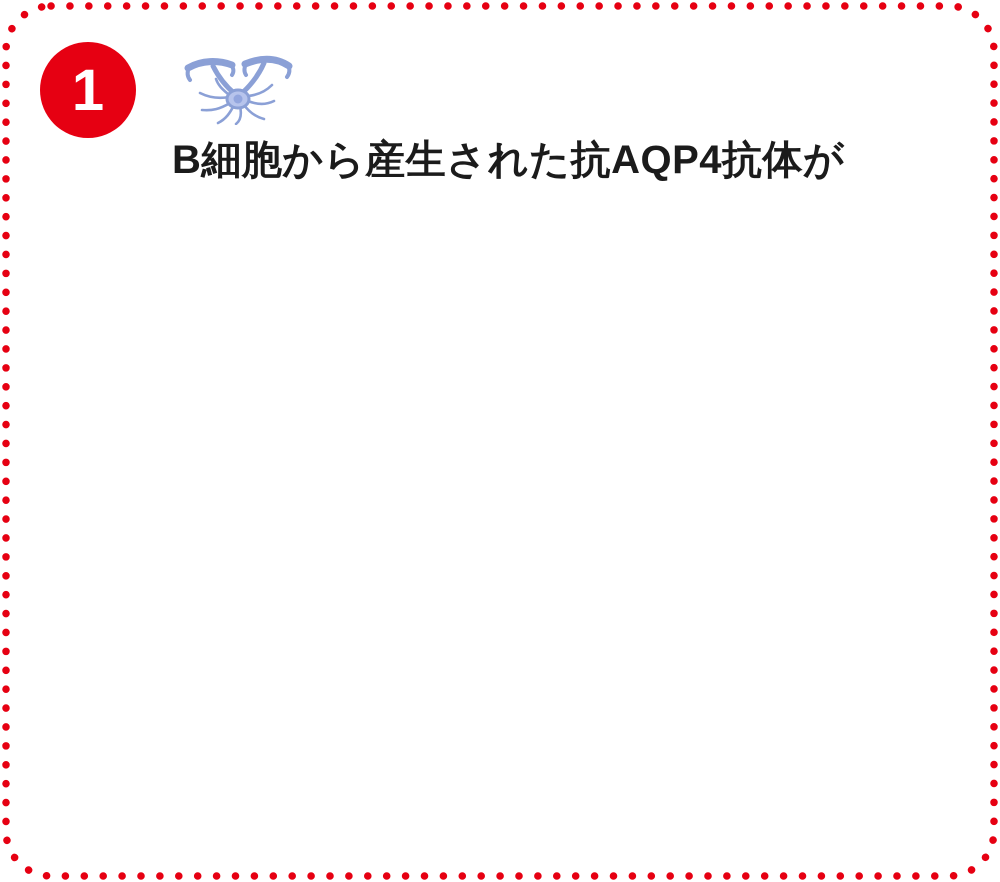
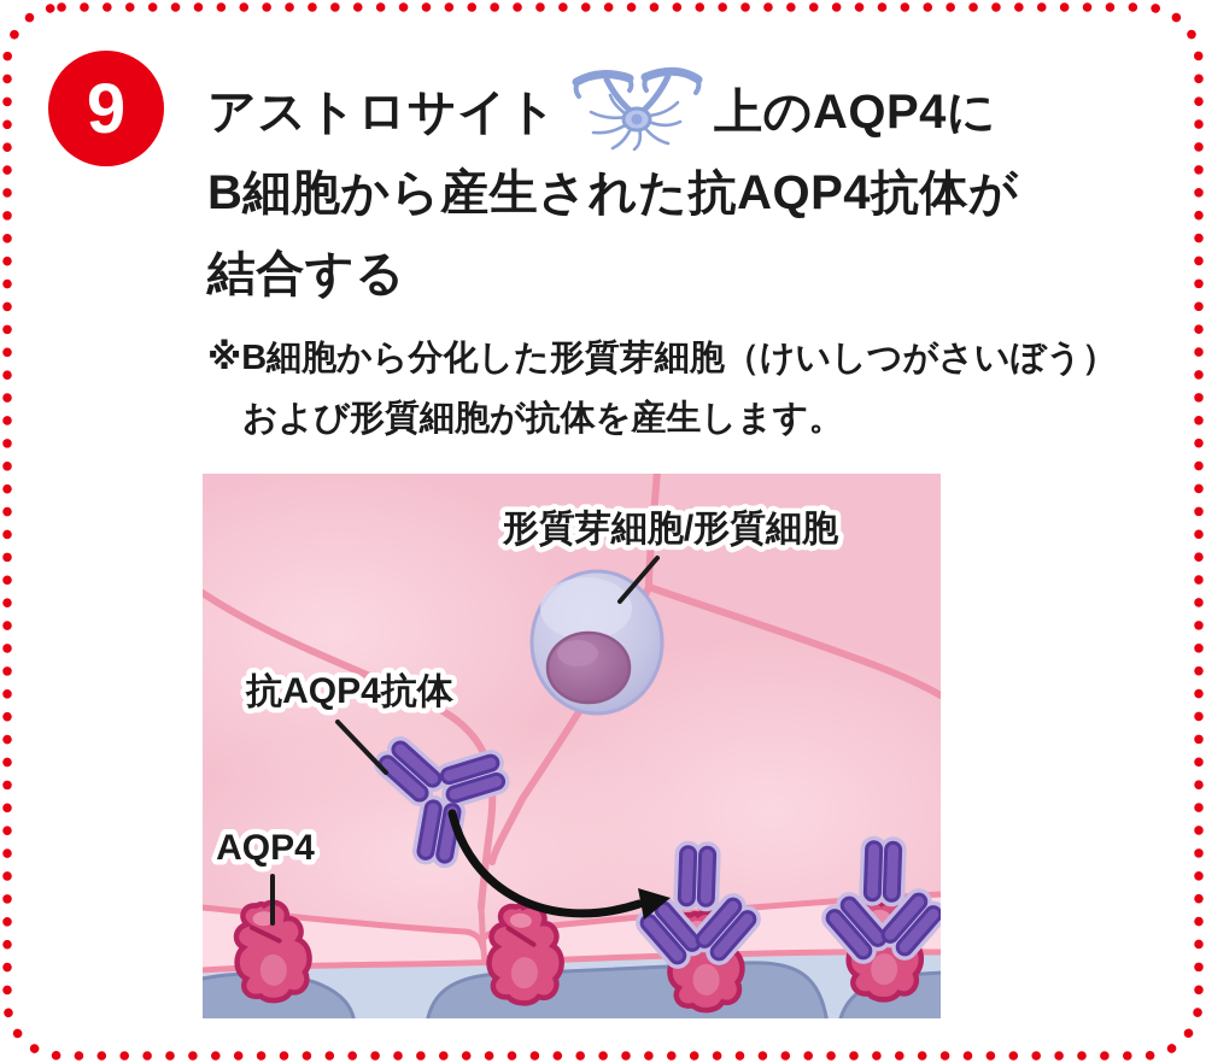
- 1
+ 9
+ アストロサイト
+ 上のAQP4に
  B細胞から産生された抗AQP4抗体が
+ 結合する
+ ※B細胞から分化した形質芽細胞（けいしつがさいぼう）
+ および形質細胞が抗体を産生します。
+ 形質芽細胞/形質細胞
+ 抗AQP4抗体
+ AQP4
